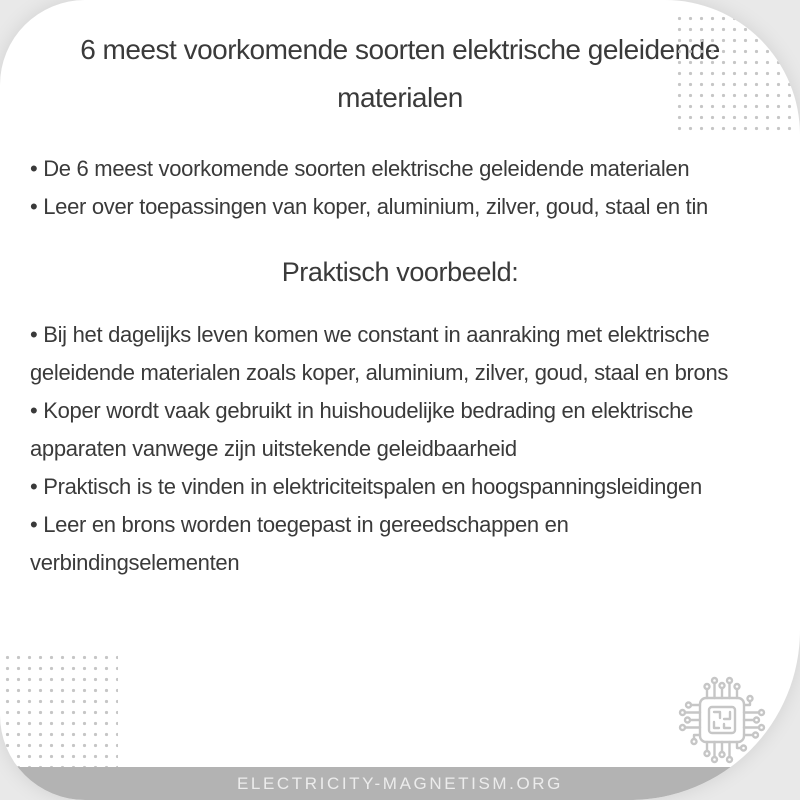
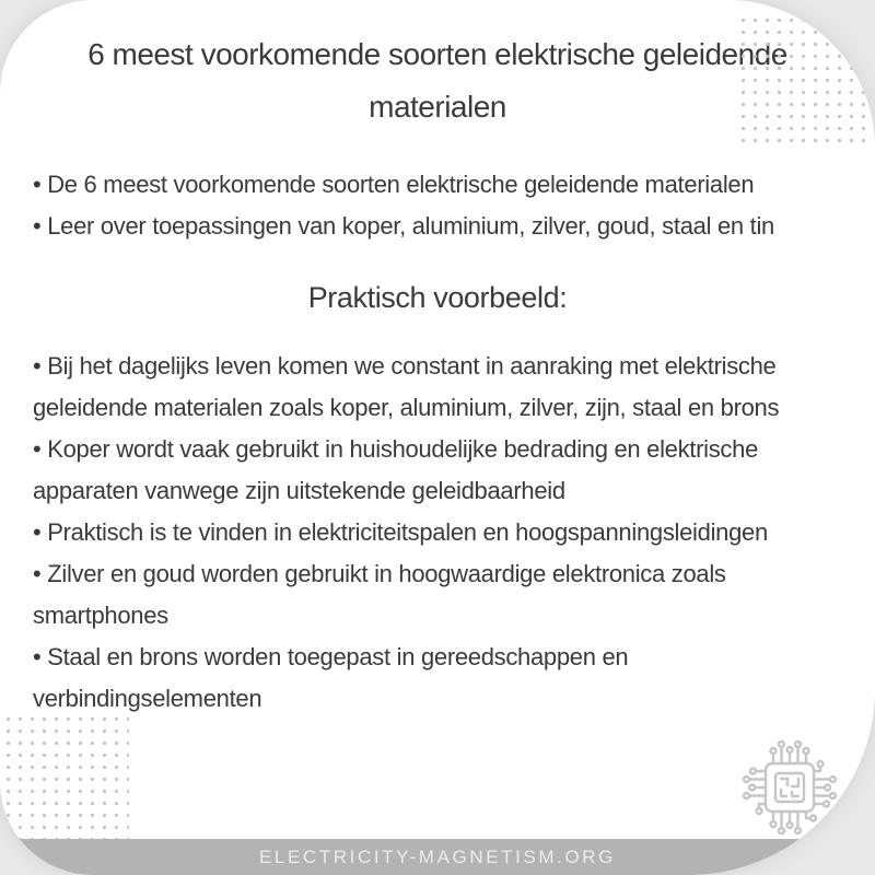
  6 meest voorkomende soorten elektrische geleide materialen
  • De 6 meest voorkomende soorten elektrische geleidende materialen
  • Leer over toepassingen van koper, aluminium, zilver, goud, staal en tin
  Praktisch voorbeeld:
- • Bij het dagelijks leven komen we constant in aanraking met elektrische geleidende materialen zoals koper, aluminium, zilver, goud, staal en brons
+ • Bij het dagelijks leven komen we constant in aanraking met elektrische geleidende materialen zoals koper, aluminium, zilver, zijn, staal en brons
  • Koper wordt vaak gebruikt in huishoudelijke bedrading en elektrische apparaten vanwege zijn uitstekende geleidbaarheid
  • Praktisch is te vinden in elektriciteitspalen en hoogspanningsleidingen
+ • Zilver en goud worden gebruikt in hoogwaardige elektronica zoals smartphones
- • Leer en brons worden toegepast in gereedschappen en verbindingselementen
+ • Staal en brons worden toegepast in gereedschappen en verbindingselementen
  ELECTRICITY-MAGNETISM.ORG
